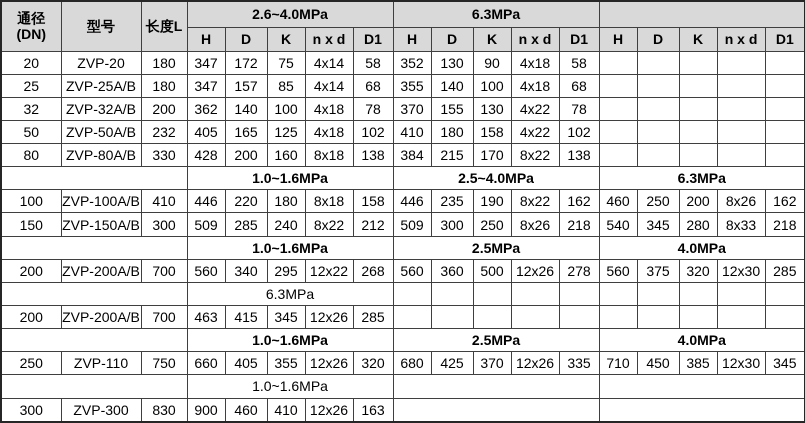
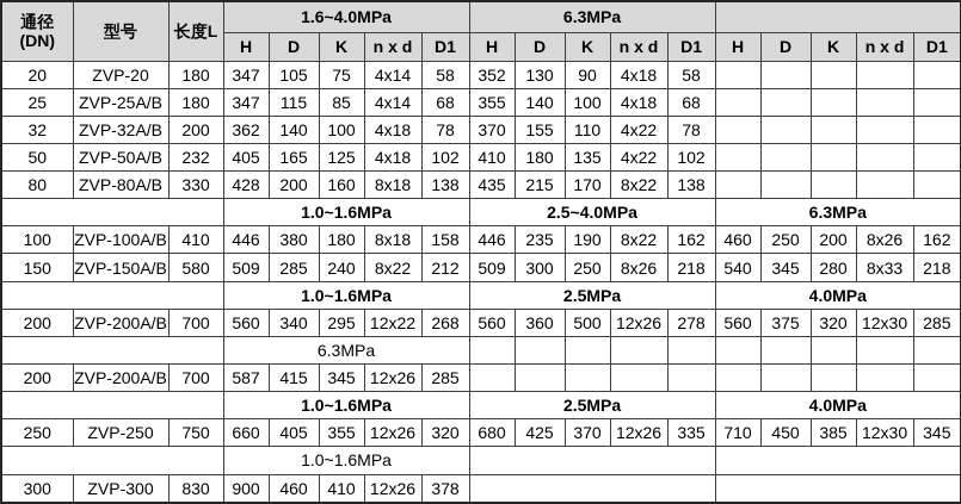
- 通径(DN)	型号	长度L	2.6~4.0MPa	6.3MPa
+ 通径(DN)	型号	长度L	1.6~4.0MPa	6.3MPa
  H	D	K	n x d	D1	H	D	K	n x d	D1	H	D	K	n x d	D1
- 20	ZVP-20	180	347	172	75	4x14	58	352	130	90	4x18	58
+ 20	ZVP-20	180	347	105	75	4x14	58	352	130	90	4x18	58
- 25	ZVP-25A/B	180	347	157	85	4x14	68	355	140	100	4x18	68
+ 25	ZVP-25A/B	180	347	115	85	4x14	68	355	140	100	4x18	68
- 32	ZVP-32A/B	200	362	140	100	4x18	78	370	155	130	4x22	78
+ 32	ZVP-32A/B	200	362	140	100	4x18	78	370	155	110	4x22	78
- 50	ZVP-50A/B	232	405	165	125	4x18	102	410	180	158	4x22	102
+ 50	ZVP-50A/B	232	405	165	125	4x18	102	410	180	135	4x22	102
- 80	ZVP-80A/B	330	428	200	160	8x18	138	384	215	170	8x22	138
+ 80	ZVP-80A/B	330	428	200	160	8x18	138	435	215	170	8x22	138
  	1.0~1.6MPa	2.5~4.0MPa	6.3MPa
- 100	ZVP-100A/B	410	446	220	180	8x18	158	446	235	190	8x22	162	460	250	200	8x26	162
+ 100	ZVP-100A/B	410	446	380	180	8x18	158	446	235	190	8x22	162	460	250	200	8x26	162
- 150	ZVP-150A/B	300	509	285	240	8x22	212	509	300	250	8x26	218	540	345	280	8x33	218
+ 150	ZVP-150A/B	580	509	285	240	8x22	212	509	300	250	8x26	218	540	345	280	8x33	218
  	1.0~1.6MPa	2.5MPa	4.0MPa
  200	ZVP-200A/B	700	560	340	295	12x22	268	560	360	500	12x26	278	560	375	320	12x30	285
  	6.3MPa
- 200	ZVP-200A/B	700	463	415	345	12x26	285
+ 200	ZVP-200A/B	700	587	415	345	12x26	285
  	1.0~1.6MPa	2.5MPa	4.0MPa
- 250	ZVP-110	750	660	405	355	12x26	320	680	425	370	12x26	335	710	450	385	12x30	345
+ 250	ZVP-250	750	660	405	355	12x26	320	680	425	370	12x26	335	710	450	385	12x30	345
  	1.0~1.6MPa
- 300	ZVP-300	830	900	460	410	12x26	163
+ 300	ZVP-300	830	900	460	410	12x26	378
